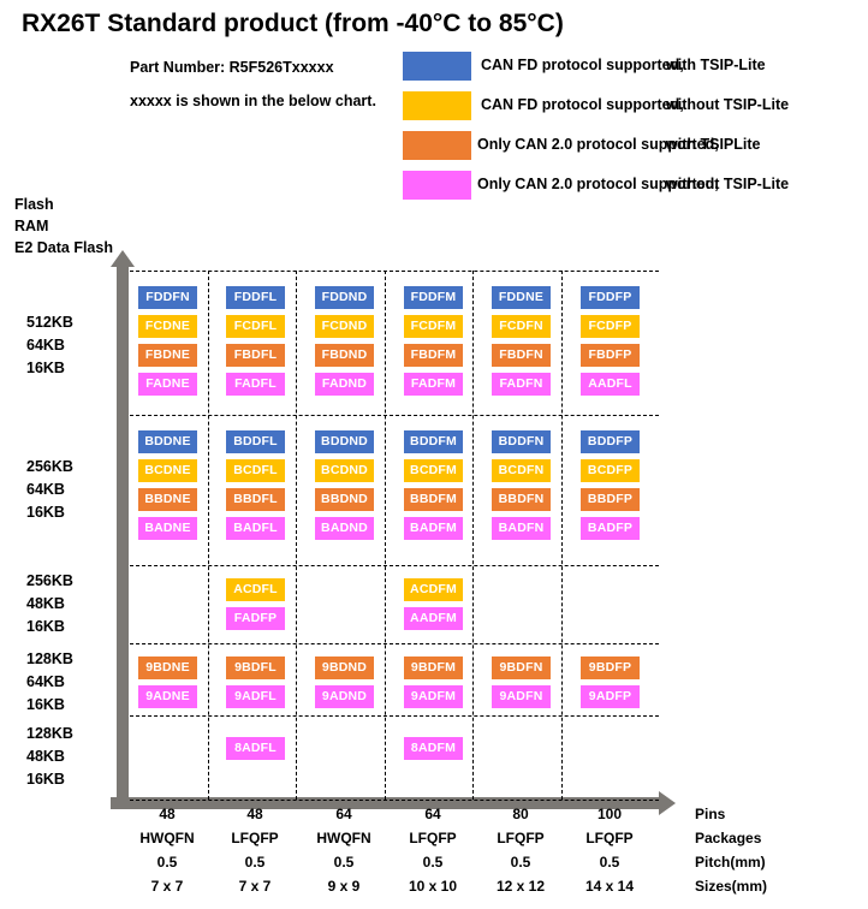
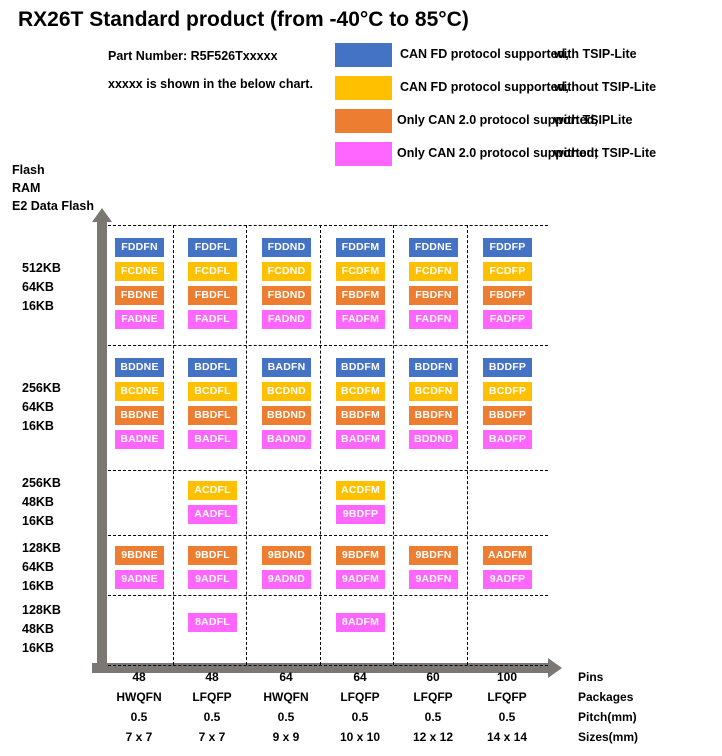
  RX26T Standard product (from -40°C to 85°C)
  Part Number: R5F526Txxxxx
  xxxxx is shown in the below chart.
  CAN FD protocol supported,
  with TSIP-Lite
  CAN FD protocol supported,
  without TSIP-Lite
  Only CAN 2.0 protocol supported,
  with TSIPLite
  Only CAN 2.0 protocol supported,
  without TSIP-Lite
  Flash
  RAM
  E2 Data Flash
  512KB
  64KB
  16KB
  256KB
  64KB
  16KB
  256KB
  48KB
  16KB
  128KB
  64KB
  16KB
  128KB
  48KB
  16KB
  FDDFN
  FCDNE
  FBDNE
  FADNE
  FDDFL
  FCDFL
  FBDFL
  FADFL
  FDDND
  FCDND
  FBDND
  FADND
  FDDFM
  FCDFM
  FBDFM
  FADFM
  FDDNE
  FCDFN
  FBDFN
  FADFN
  FDDFP
  FCDFP
  FBDFP
- AADFL
+ FADFP
  BDDNE
  BCDNE
  BBDNE
  BADNE
  BDDFL
  BCDFL
  BBDFL
  BADFL
- BDDND
+ BADFN
  BCDND
  BBDND
  BADND
  BDDFM
  BCDFM
  BBDFM
  BADFM
  BDDFN
  BCDFN
  BBDFN
- BADFN
+ BDDND
  BDDFP
  BCDFP
  BBDFP
  BADFP
  ACDFL
- FADFP
+ AADFL
  ACDFM
- AADFM
+ 9BDFP
  9BDNE
  9ADNE
  9BDFL
  9ADFL
  9BDND
  9ADND
  9BDFM
  9ADFM
  9BDFN
  9ADFN
- 9BDFP
+ AADFM
  9ADFP
  8ADFL
  8ADFM
  48
  HWQFN
  0.5
  7 x 7
  48
  LFQFP
  0.5
  7 x 7
  64
  HWQFN
  0.5
  9 x 9
  64
  LFQFP
  0.5
  10 x 10
- 80
+ 60
  LFQFP
  0.5
  12 x 12
  100
  LFQFP
  0.5
  14 x 14
  Pins
  Packages
  Pitch(mm)
  Sizes(mm)
